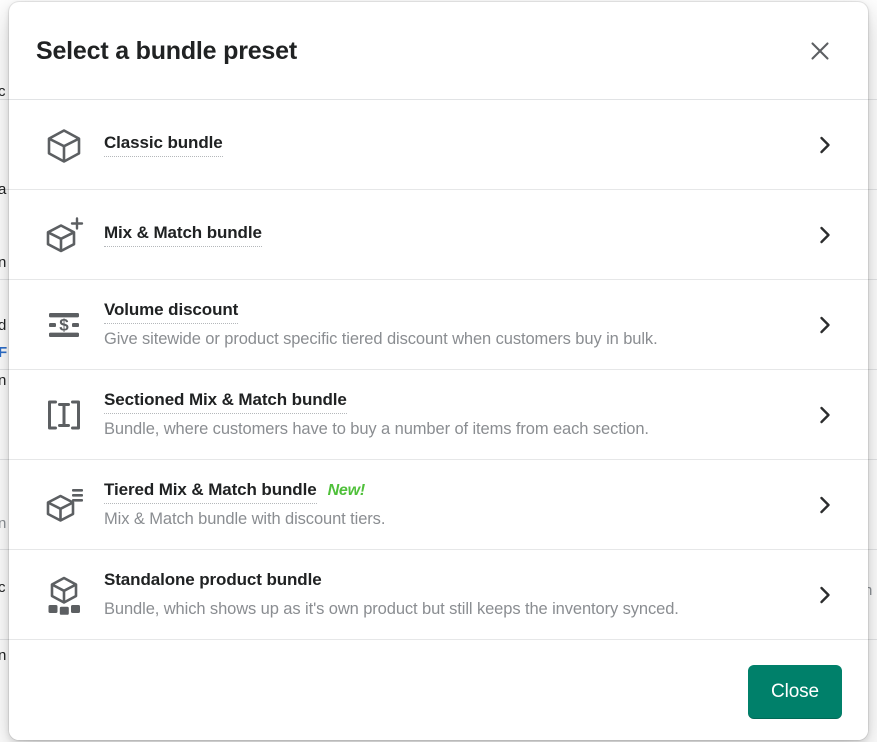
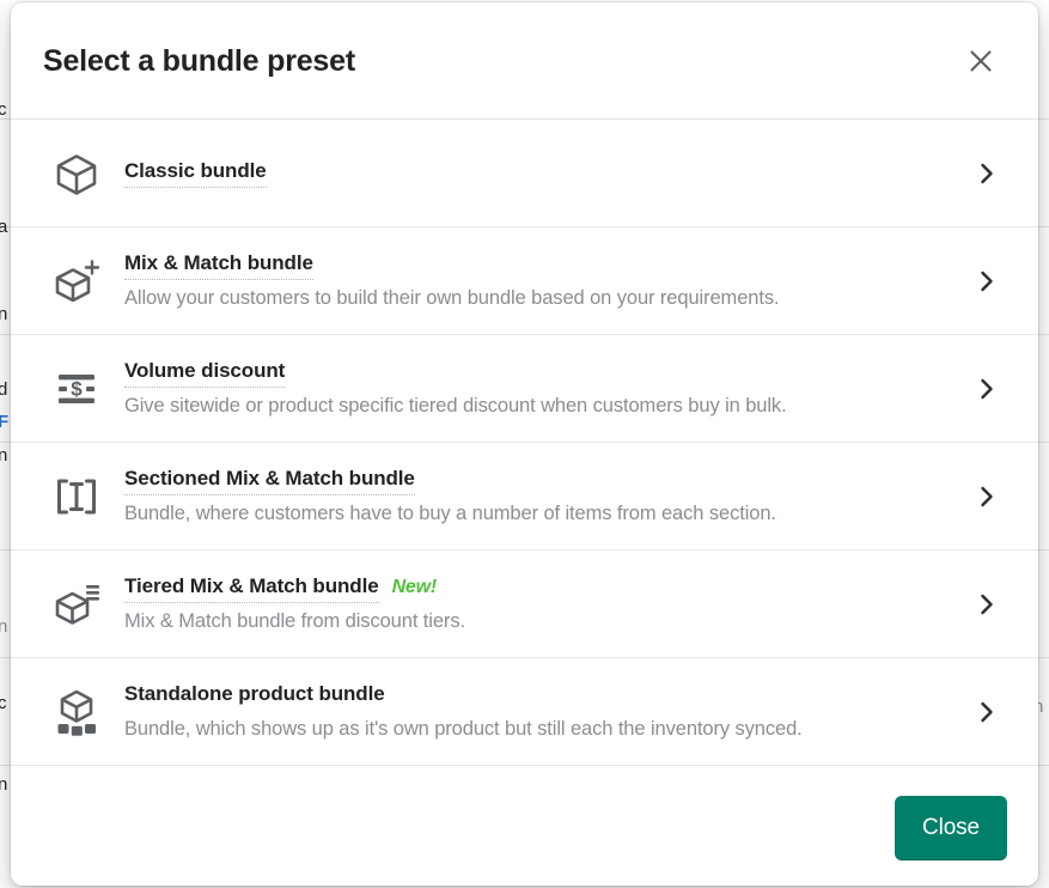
  c
  a
  n
  d
  F
  n
  n
  c
  n
  n
  Select a bundle preset
  Classic bundle
  Mix & Match bundle
+ Allow your customers to build their own bundle based on your requirements.
  $
  Volume discount
  Give sitewide or product specific tiered discount when customers buy in bulk.
  Sectioned Mix & Match bundle
  Bundle, where customers have to buy a number of items from each section.
  Tiered Mix & Match bundle
  New!
- Mix & Match bundle with discount tiers.
+ Mix & Match bundle from discount tiers.
  Standalone product bundle
- Bundle, which shows up as it's own product but still keeps the inventory synced.
+ Bundle, which shows up as it's own product but still each the inventory synced.
  Close
